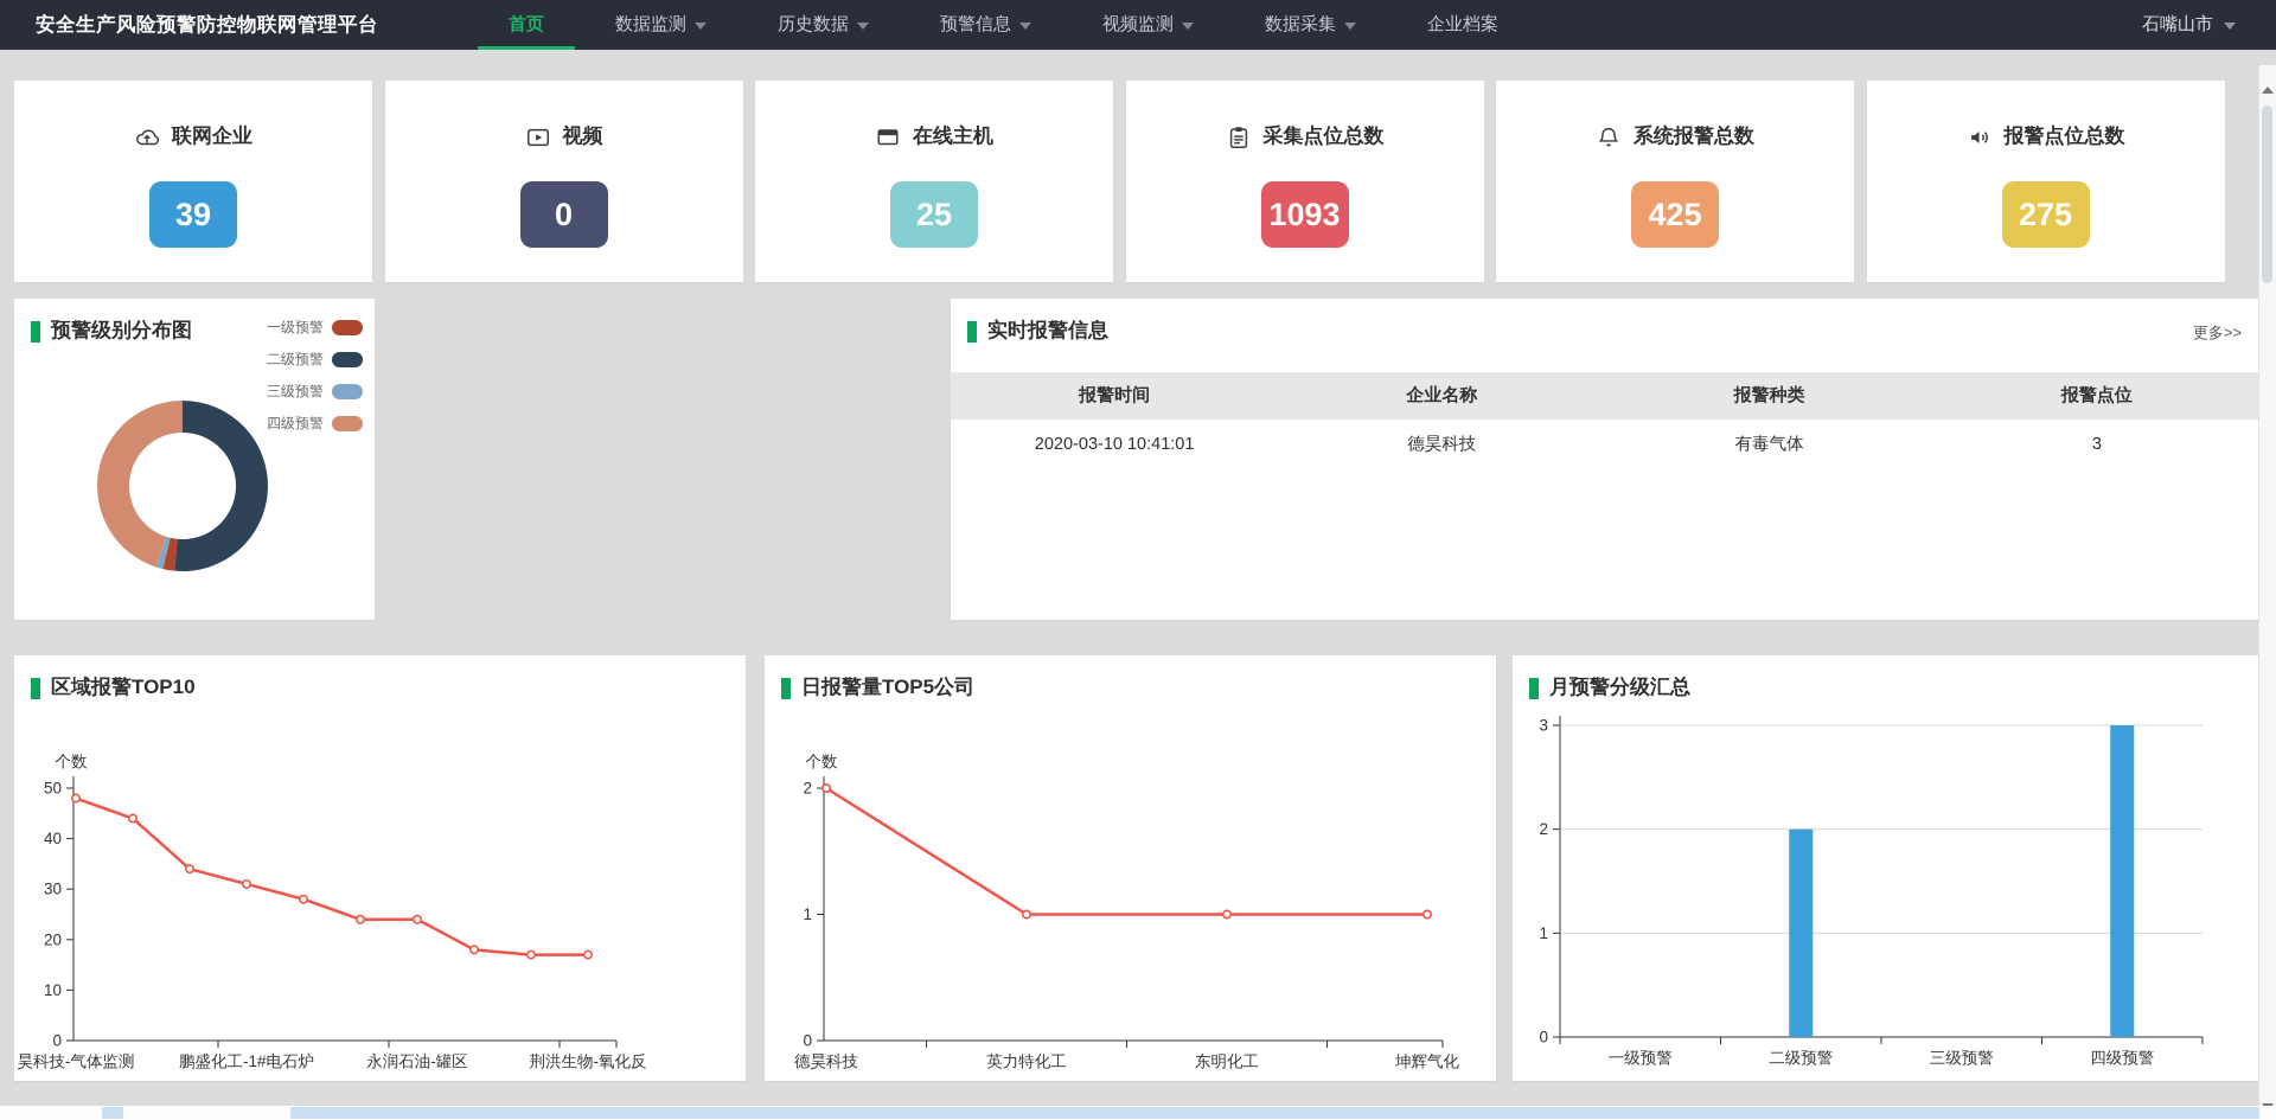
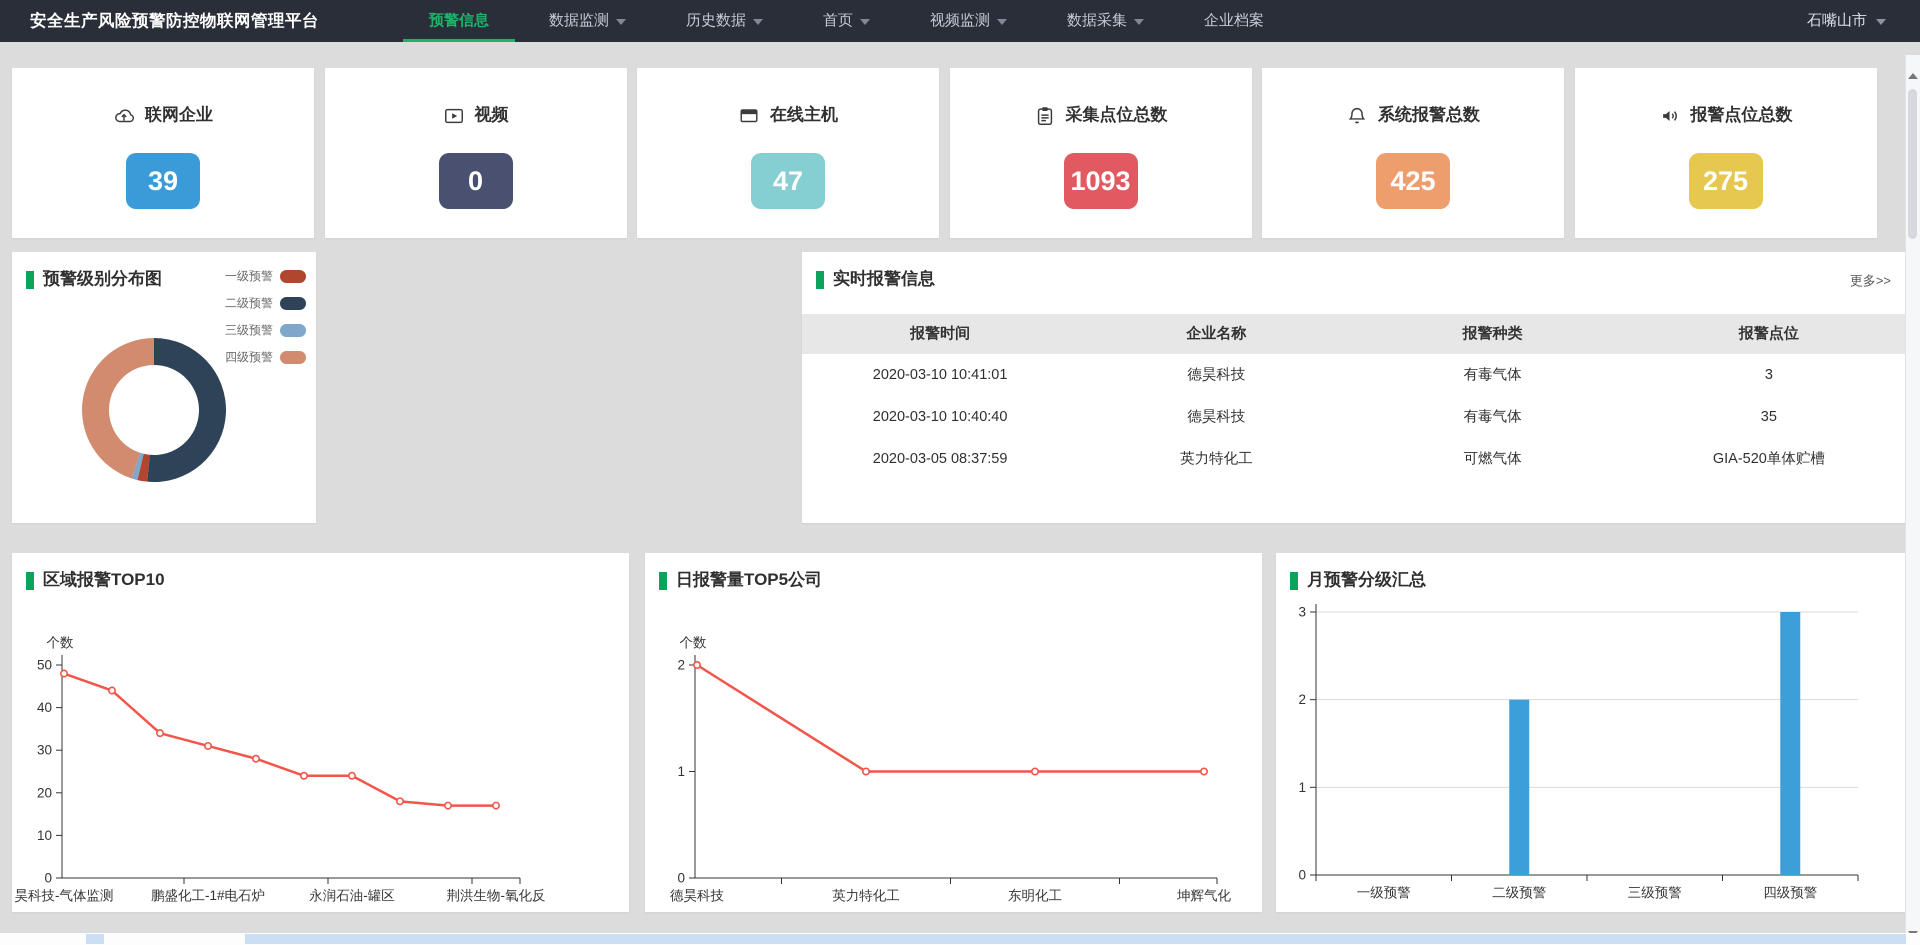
  安全生产风险预警防控物联网管理平台
- 首页
+ 预警信息
  数据监测
  历史数据
- 预警信息
+ 首页
  视频监测
  数据采集
  企业档案
  石嘴山市
  联网企业
  39
  视频
  0
  在线主机
- 25
+ 47
  采集点位总数
  1093
  系统报警总数
  425
  报警点位总数
  275
  预警级别分布图
  一级预警
  二级预警
  三级预警
  四级预警
  实时报警信息
  更多>>
  报警时间	企业名称	报警种类	报警点位
  2020-03-10 10:41:01	德昊科技	有毒气体	3
+ 2020-03-10 10:40:40	德昊科技	有毒气体	35
+ 2020-03-05 08:37:59	英力特化工	可燃气体	GIA-520单体贮槽
  区域报警TOP10
  0
  10
  20
  30
  40
  50
  个数
  昊科技-气体监测
  鹏盛化工-1#电石炉
  永润石油-罐区
  荆洪生物-氧化反
  日报警量TOP5公司
  0
  1
  2
  个数
  德昊科技
  英力特化工
  东明化工
  坤辉气化
  月预警分级汇总
  0
  1
  2
  3
  一级预警
  二级预警
  三级预警
  四级预警
